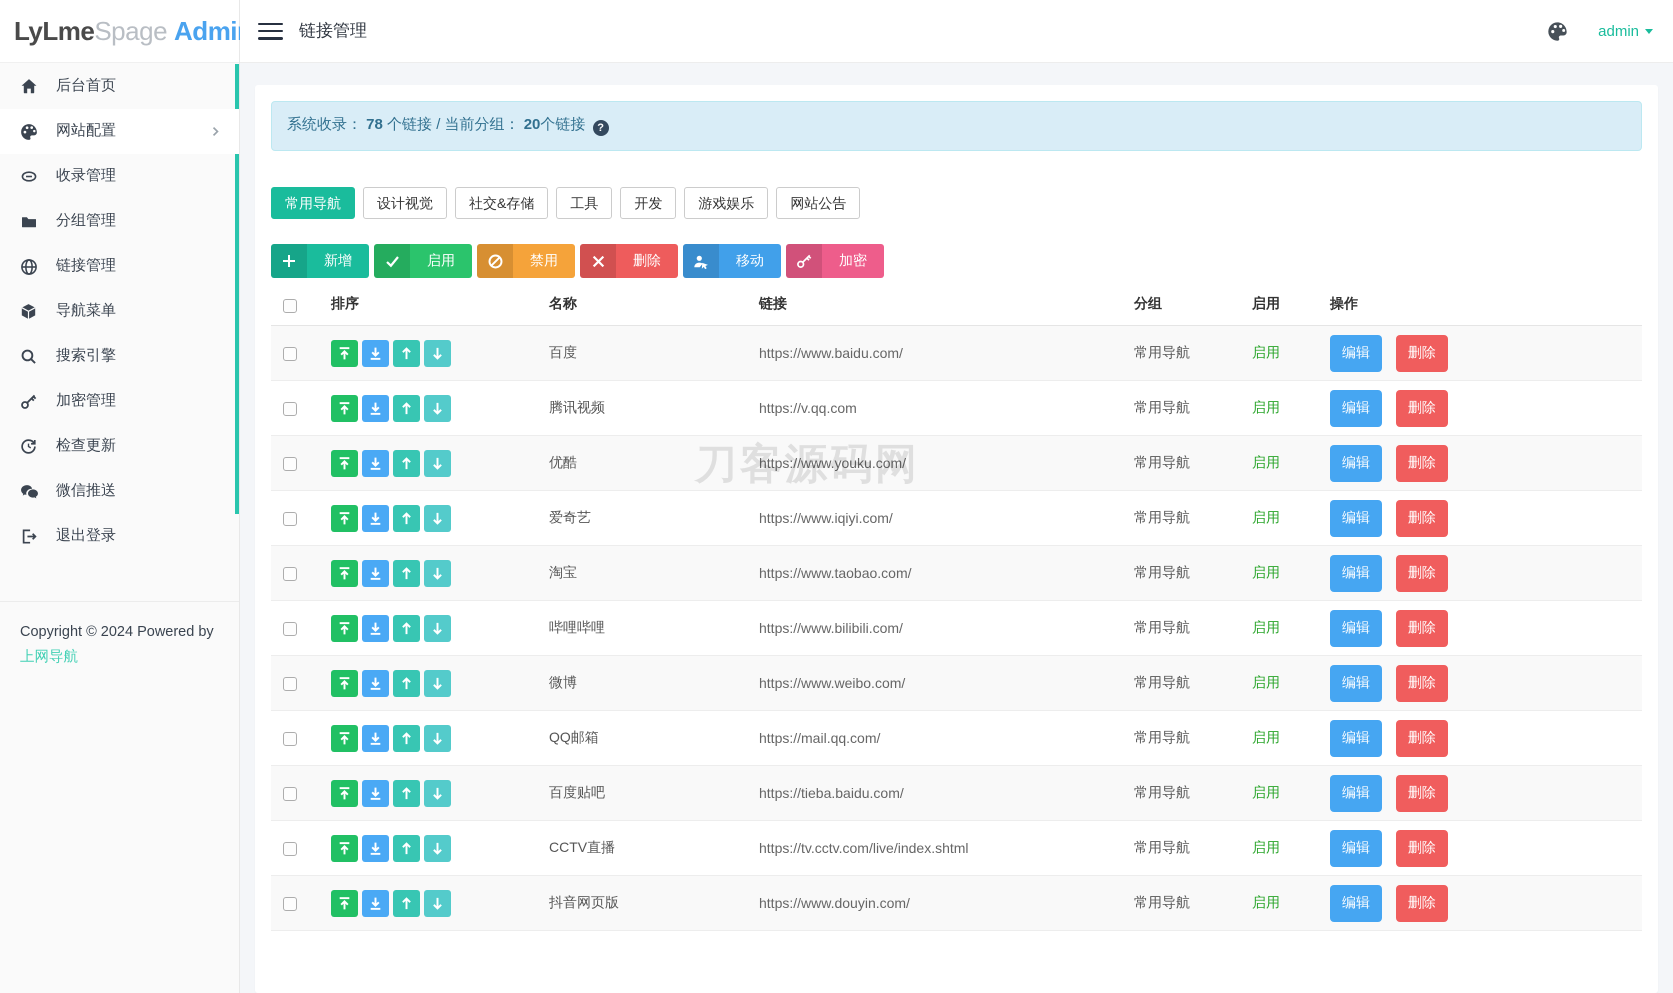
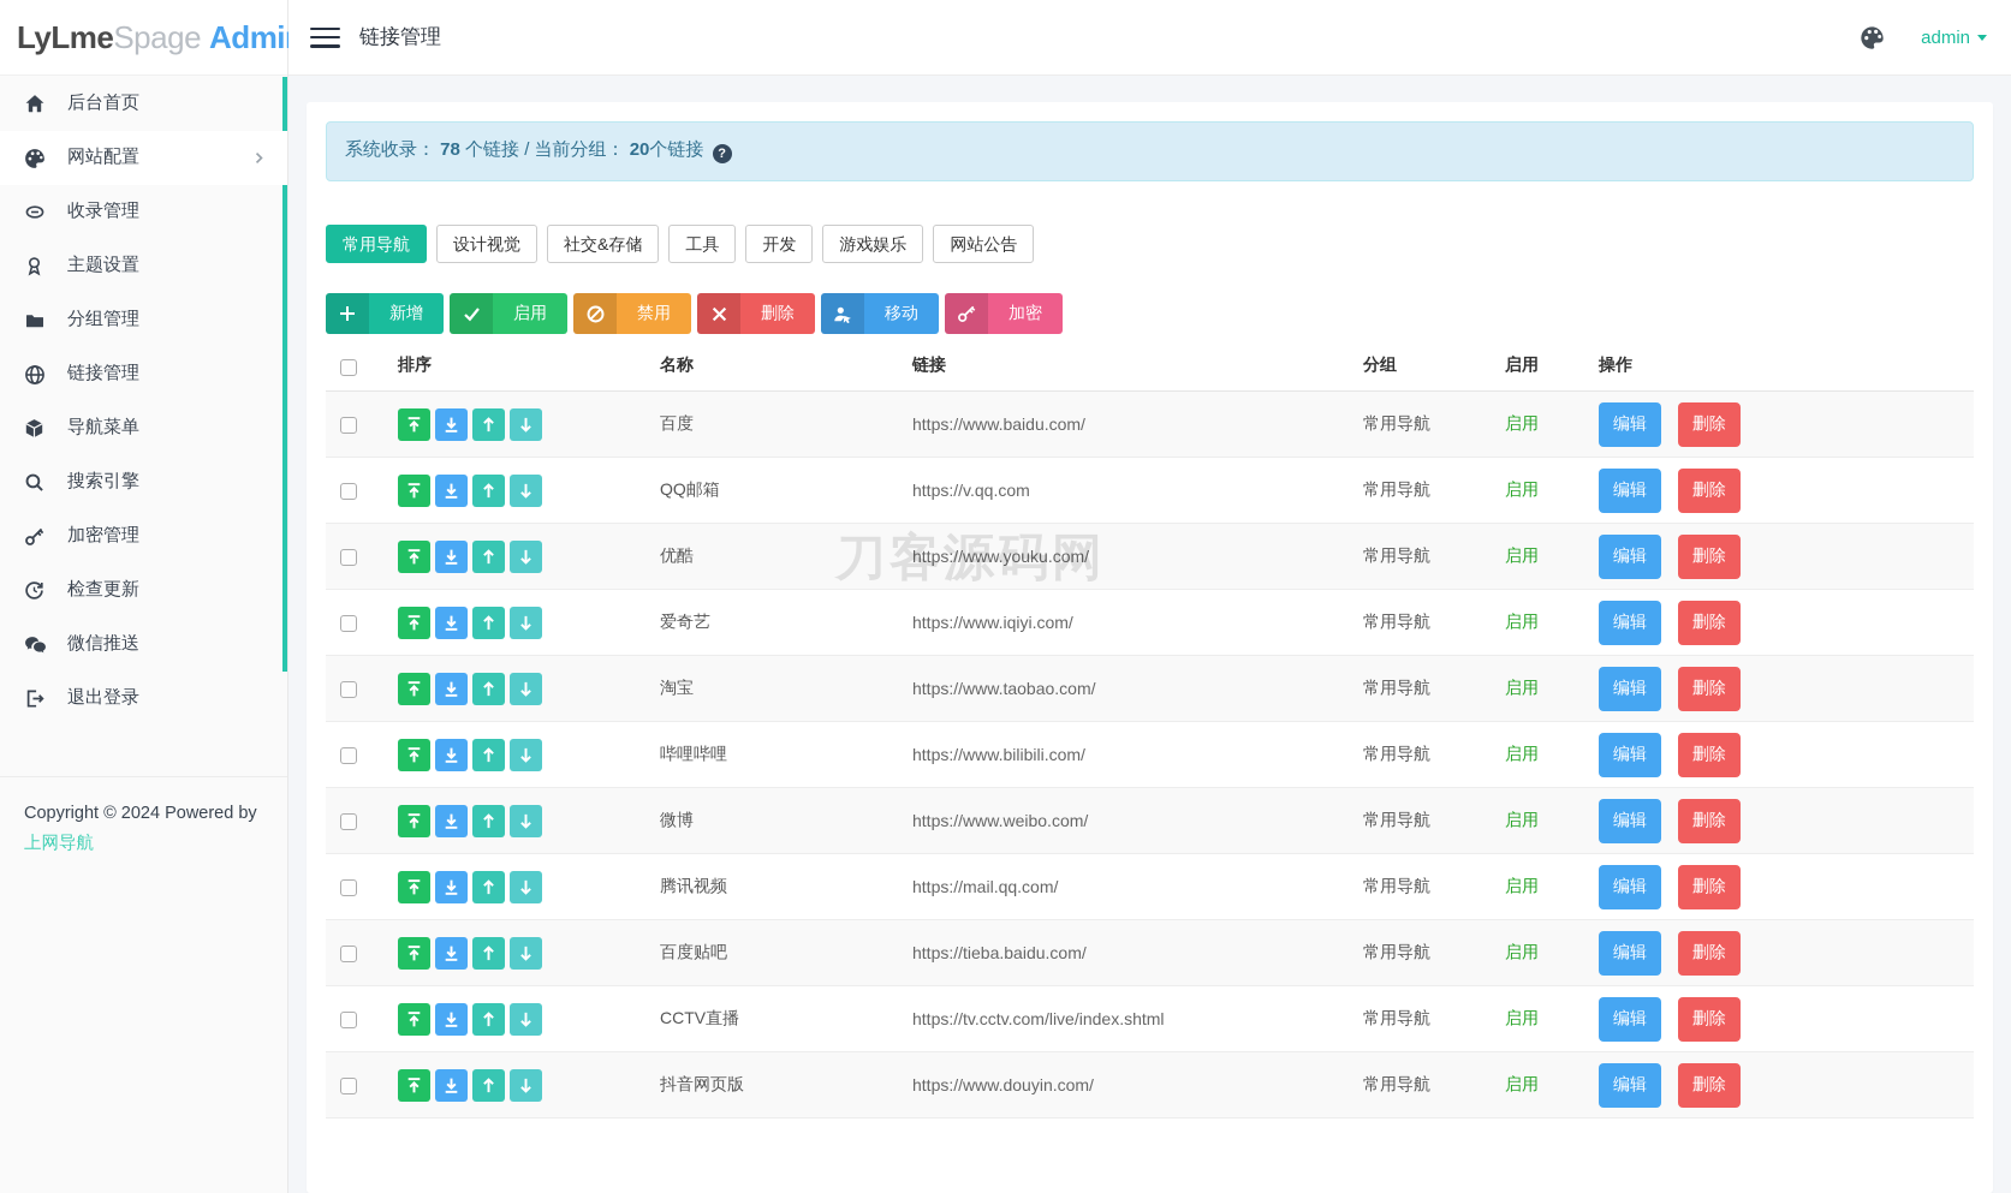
  LyLme
  Spage
  Admi
  后台首页
  网站配置
  收录管理
+ 主题设置
  分组管理
  链接管理
  导航菜单
  搜索引擎
  加密管理
  检查更新
  微信推送
  退出登录
  Copyright © 2024 Powered by
  上网导航
  链接管理
  admin
  系统收录： 78 个链接 / 当前分组： 20个链接 ?
  常用导航
  设计视觉
  社交&存储
  工具
  开发
  游戏娱乐
  网站公告
  新增
  启用
  禁用
  删除
  移动
  加密
  	排序	名称	链接	分组	启用	操作
  		百度	https://www.baidu.com/	常用导航	启用	编辑 删除
- 		腾讯视频	https://v.qq.com	常用导航	启用	编辑 删除
+ 		QQ邮箱	https://v.qq.com	常用导航	启用	编辑 删除
  		优酷	https://www.youku.com/	常用导航	启用	编辑 删除
  		爱奇艺	https://www.iqiyi.com/	常用导航	启用	编辑 删除
  		淘宝	https://www.taobao.com/	常用导航	启用	编辑 删除
  		哔哩哔哩	https://www.bilibili.com/	常用导航	启用	编辑 删除
  		微博	https://www.weibo.com/	常用导航	启用	编辑 删除
- 		QQ邮箱	https://mail.qq.com/	常用导航	启用	编辑 删除
+ 		腾讯视频	https://mail.qq.com/	常用导航	启用	编辑 删除
  		百度贴吧	https://tieba.baidu.com/	常用导航	启用	编辑 删除
  		CCTV直播	https://tv.cctv.com/live/index.shtml	常用导航	启用	编辑 删除
  		抖音网页版	https://www.douyin.com/	常用导航	启用	编辑 删除
  刀客源码网
